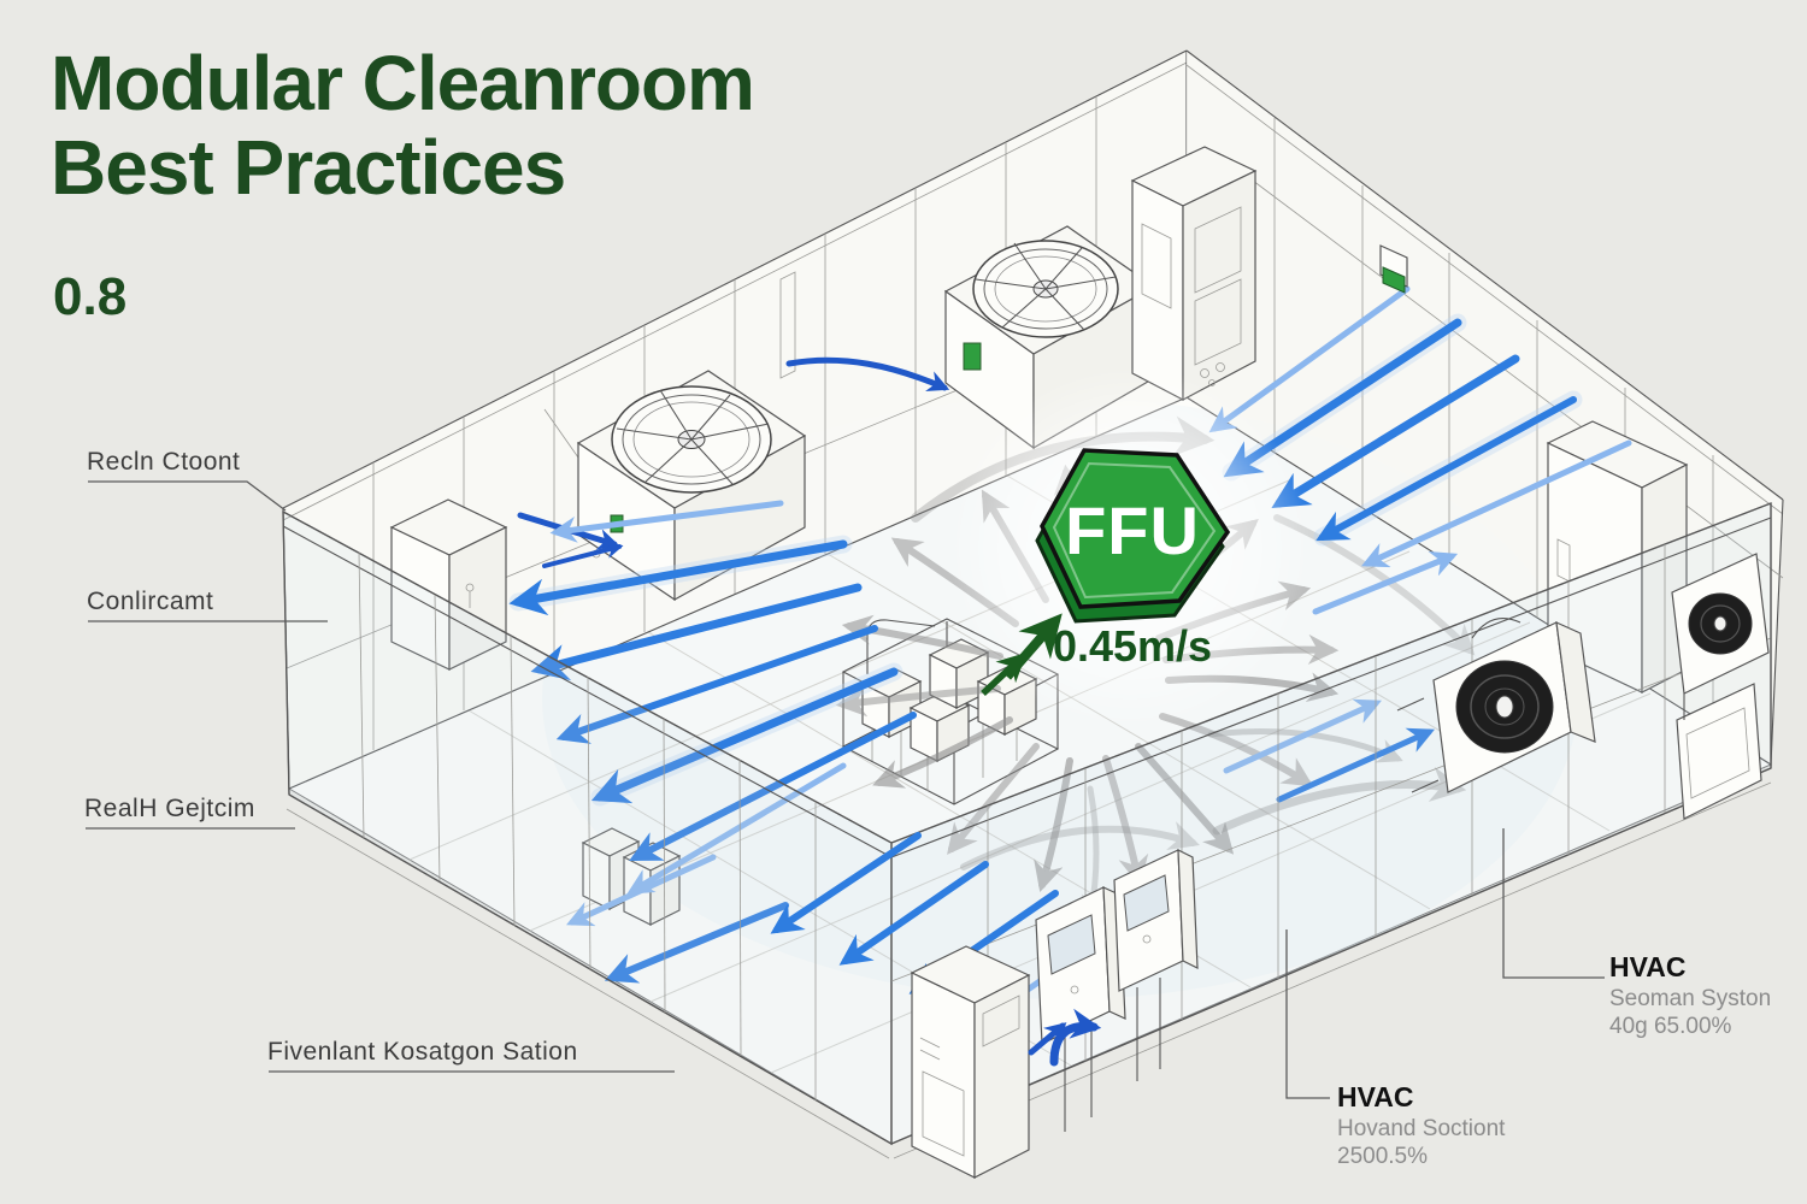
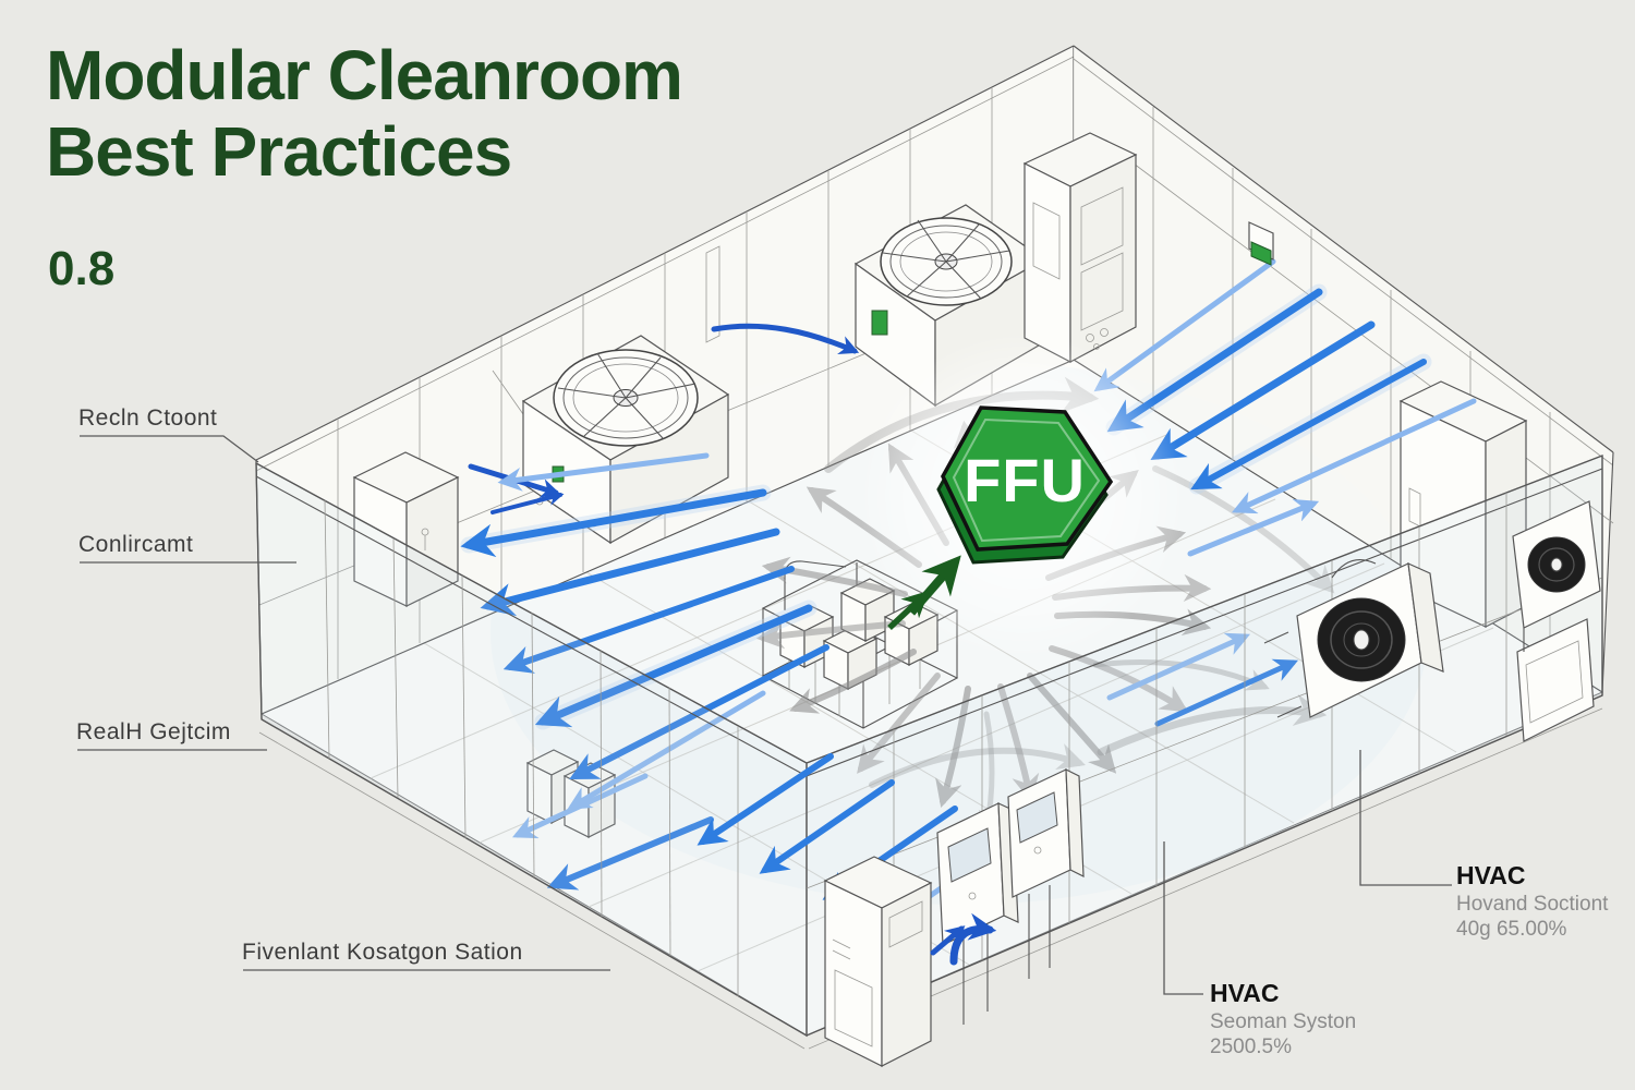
  Modular Cleanroom
  Best Practices
  0.8
  FFU
- 0.45m/s
  Recln Ctoont
  Conlircamt
  RealH Gejtcim
  Fivenlant Kosatgon Sation
  HVAC
- Seoman Syston
+ Hovand Soctiont
  40g 65.00%
  HVAC
- Hovand Soctiont
+ Seoman Syston
  2500.5%
